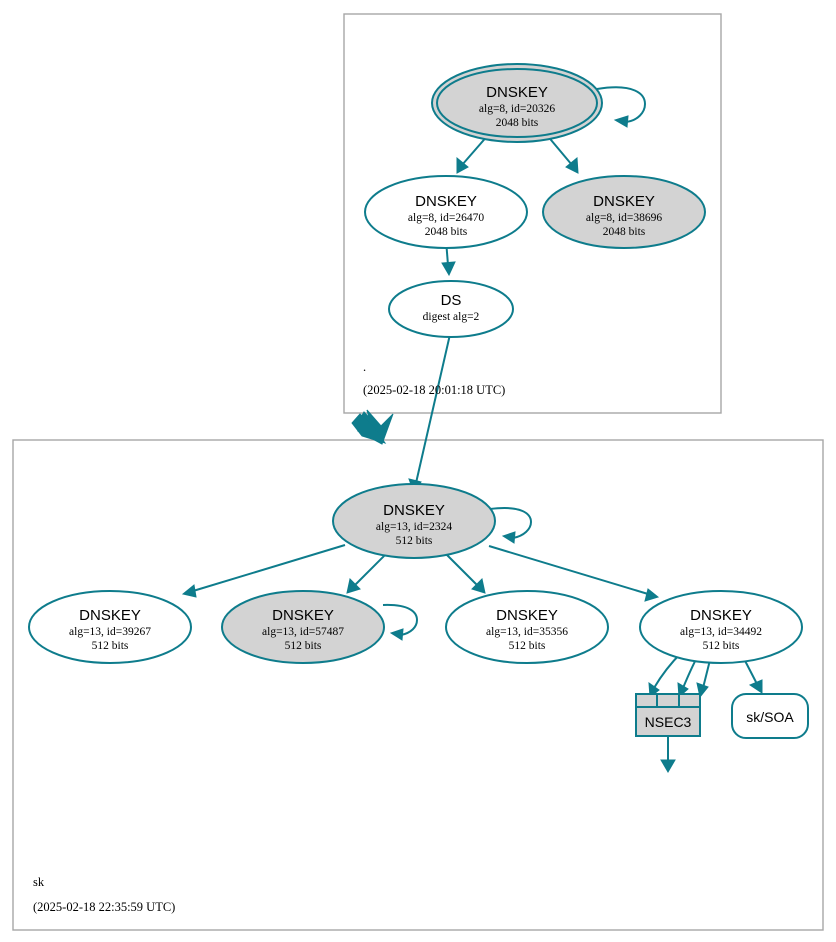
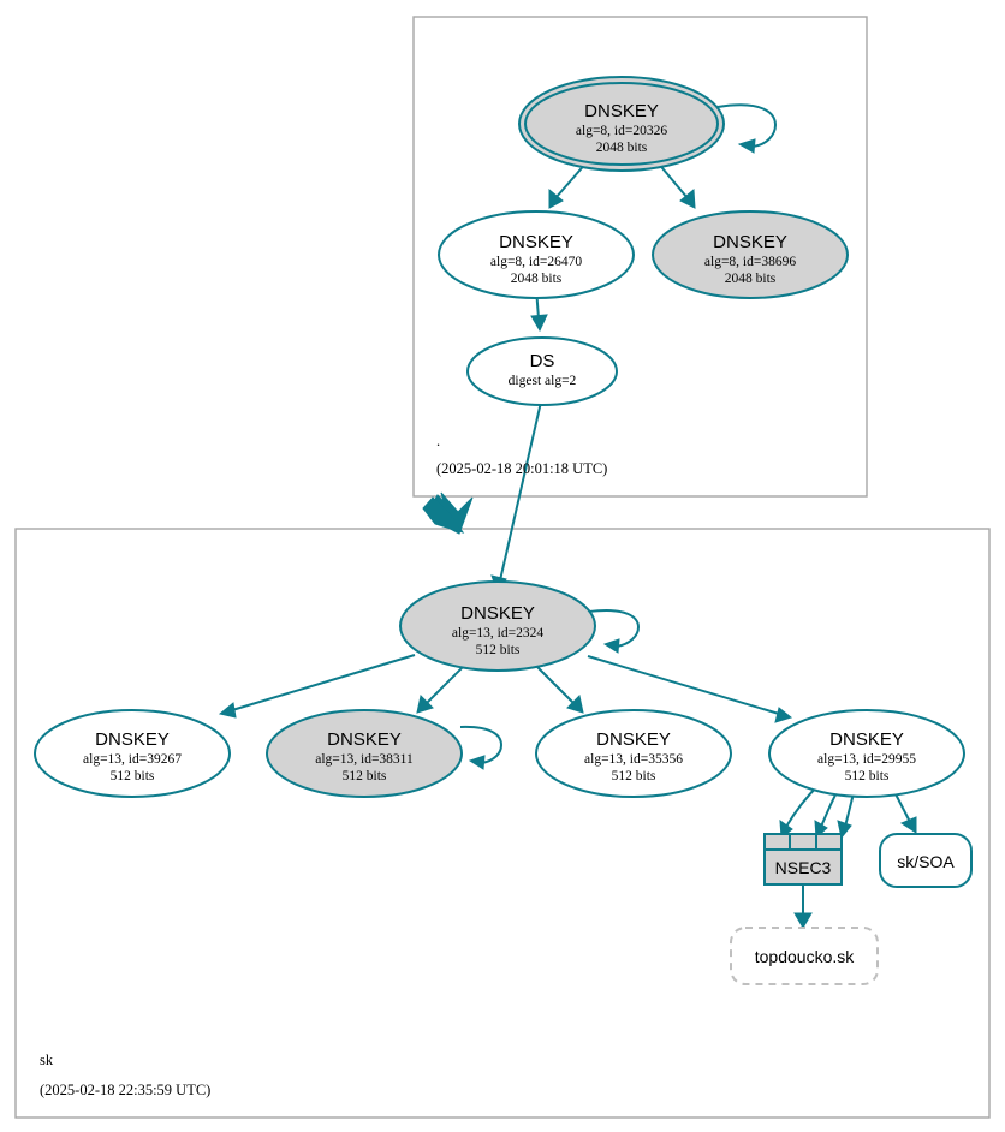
  DNSKEY
  alg=8, id=20326
  2048 bits
  DNSKEY
  alg=8, id=26470
  2048 bits
  DNSKEY
  alg=8, id=38696
  2048 bits
  DS
  digest alg=2
  .
  (2025-02-18 20:01:18 UTC)
  DNSKEY
  alg=13, id=2324
  512 bits
  DNSKEY
  alg=13, id=39267
  512 bits
  DNSKEY
- alg=13, id=57487
+ alg=13, id=38311
  512 bits
  DNSKEY
  alg=13, id=35356
  512 bits
  DNSKEY
- alg=13, id=34492
+ alg=13, id=29955
  512 bits
  NSEC3
  sk/SOA
+ topdoucko.sk
  sk
  (2025-02-18 22:35:59 UTC)
